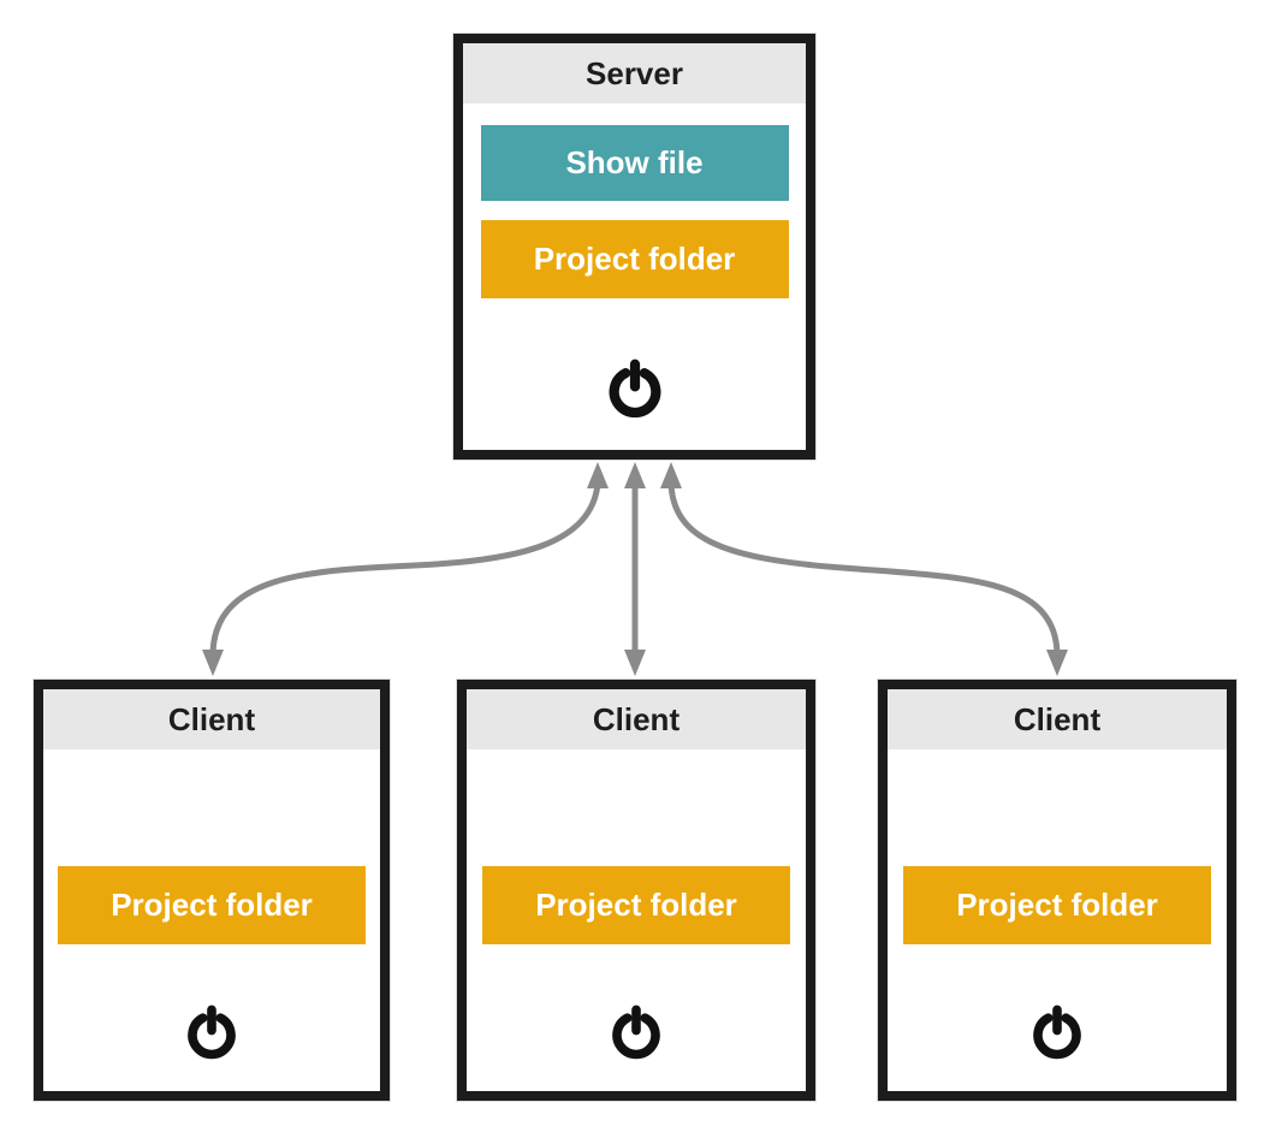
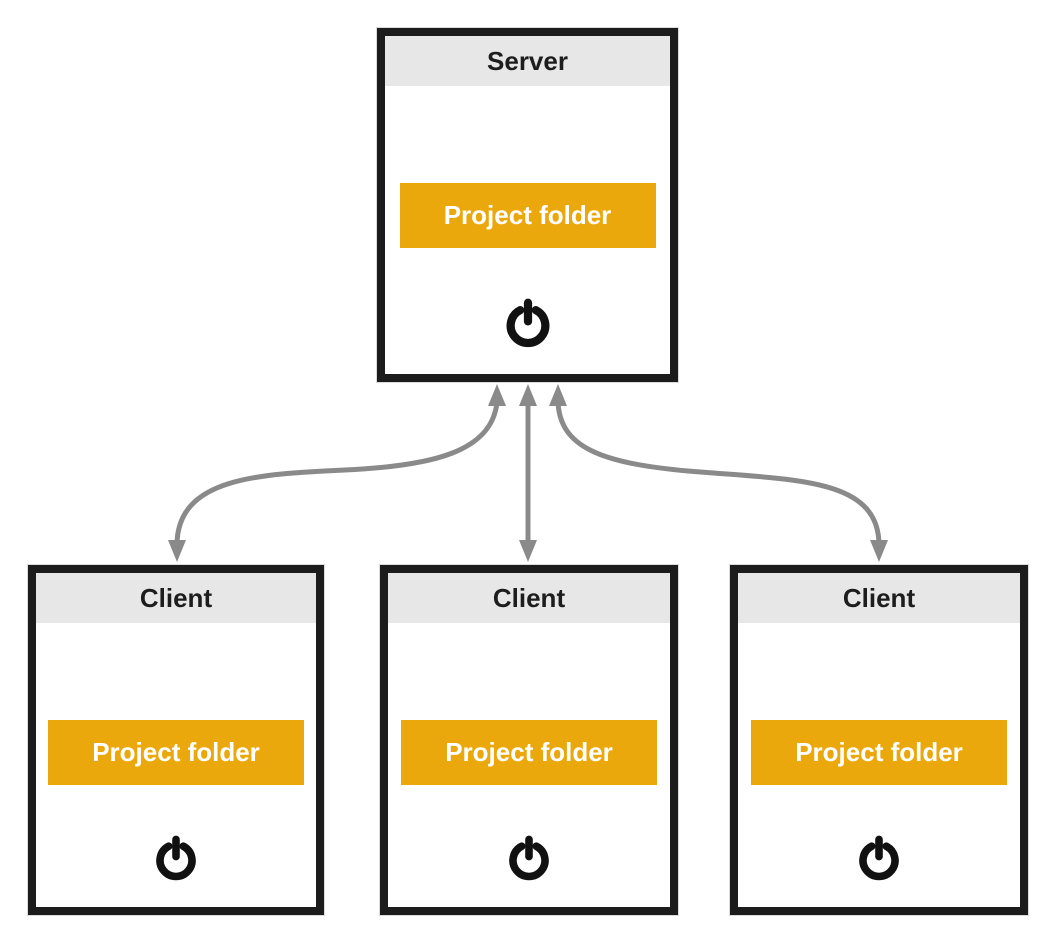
  Server
- Show file
  Project folder
  Client
  Project folder
  Client
  Project folder
  Client
  Project folder
